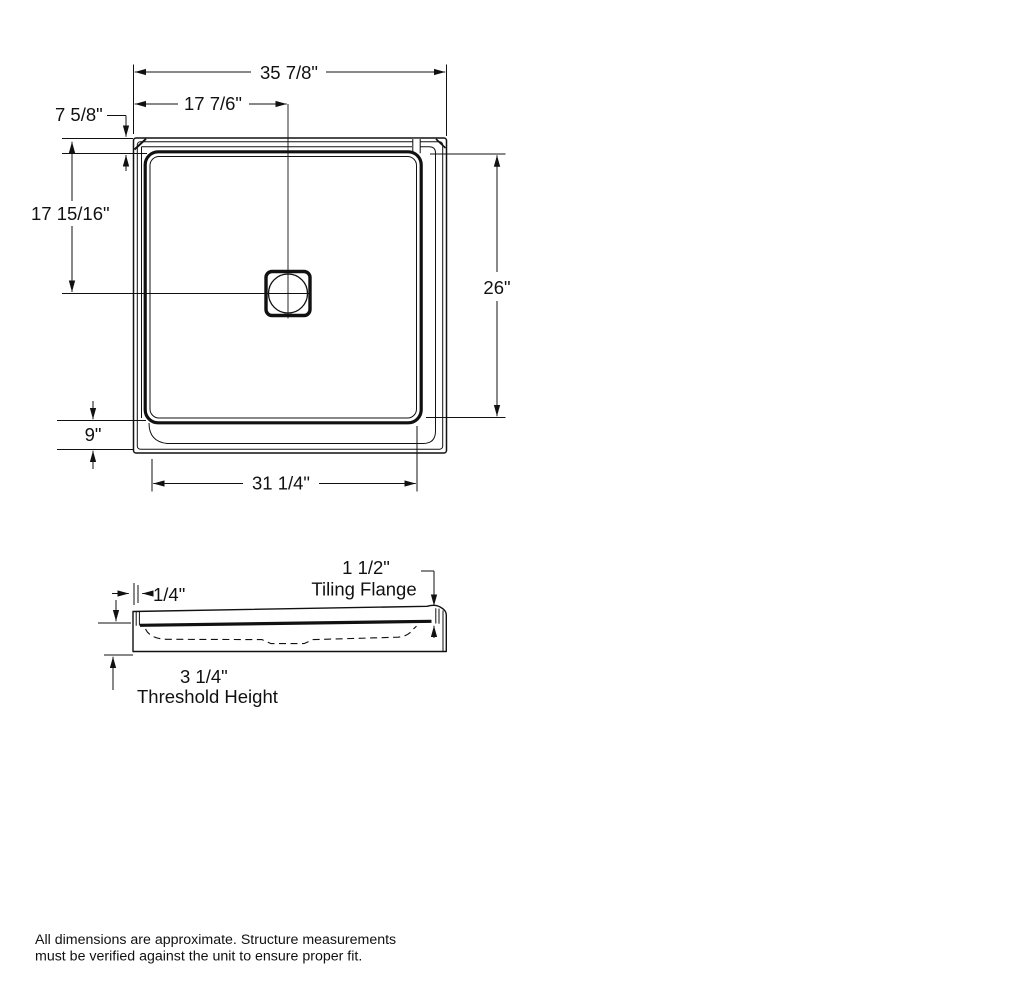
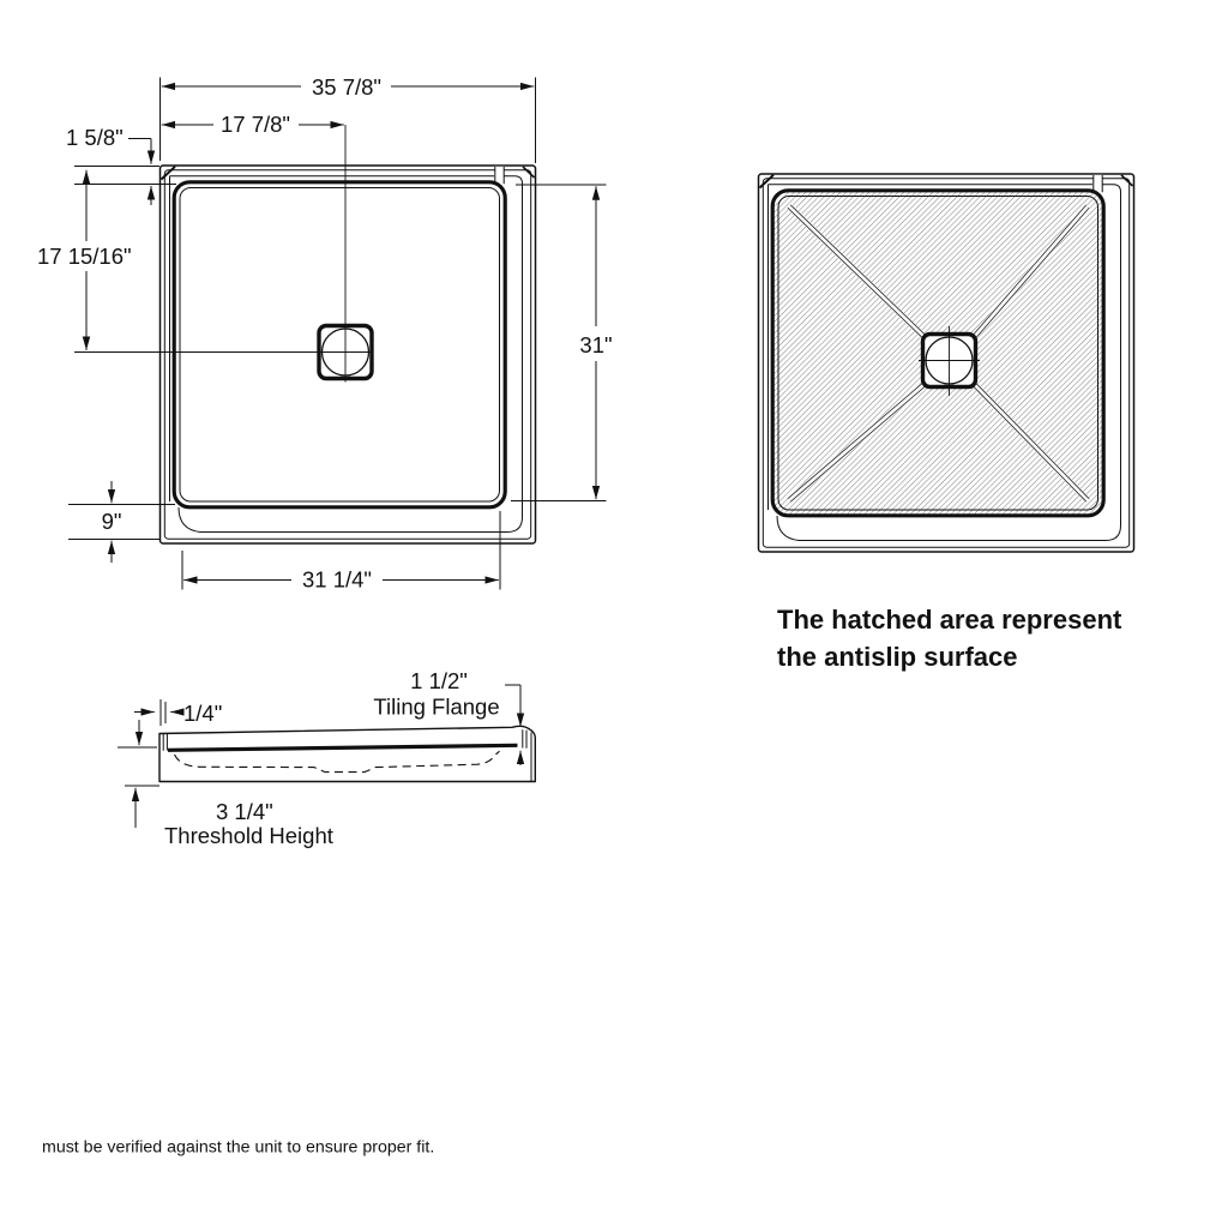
  35 7/8"
- 17 7/6"
+ 17 7/8"
- 7 5/8"
+ 1 5/8"
  17 15/16"
- 26"
+ 31"
  9"
  31 1/4"
+ The hatched area represent
+ the antislip surface
  1/4"
  1 1/2"
  Tiling Flange
  3 1/4"
  Threshold Height
- All dimensions are approximate. Structure measurements
  must be verified against the unit to ensure proper fit.
